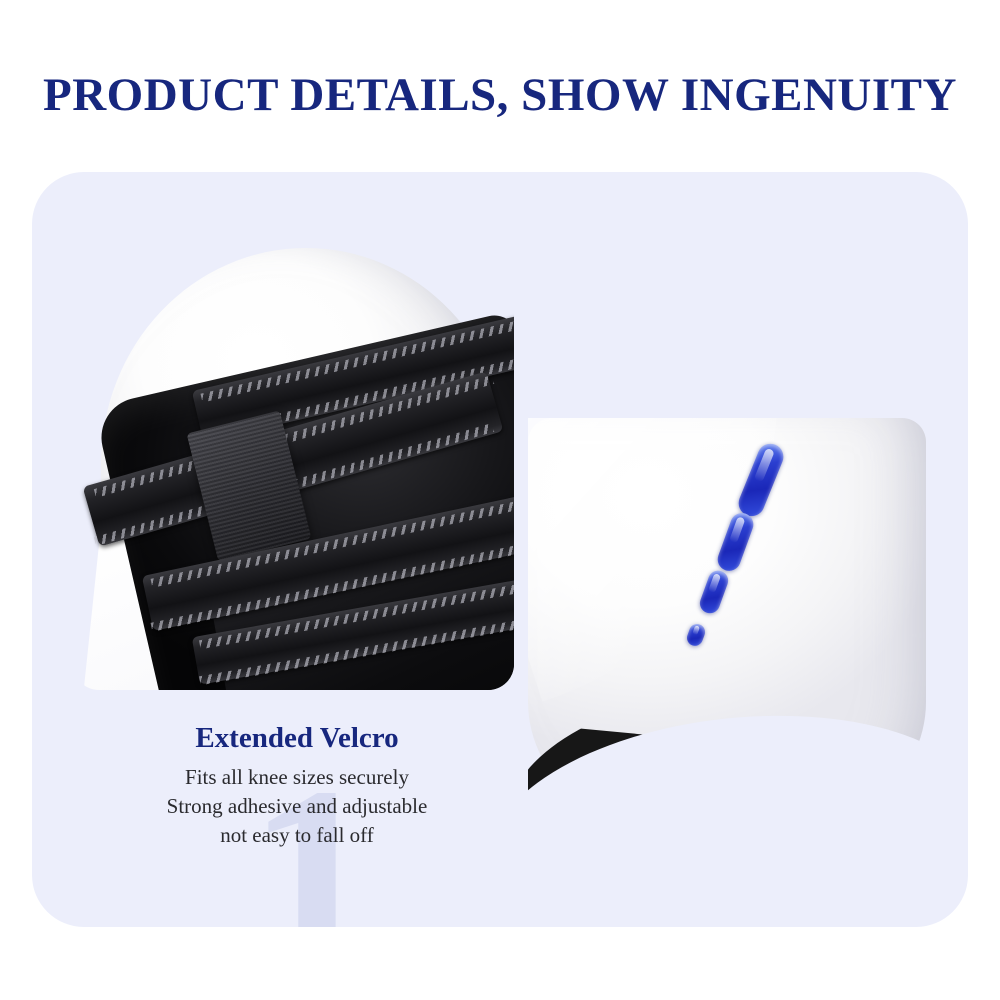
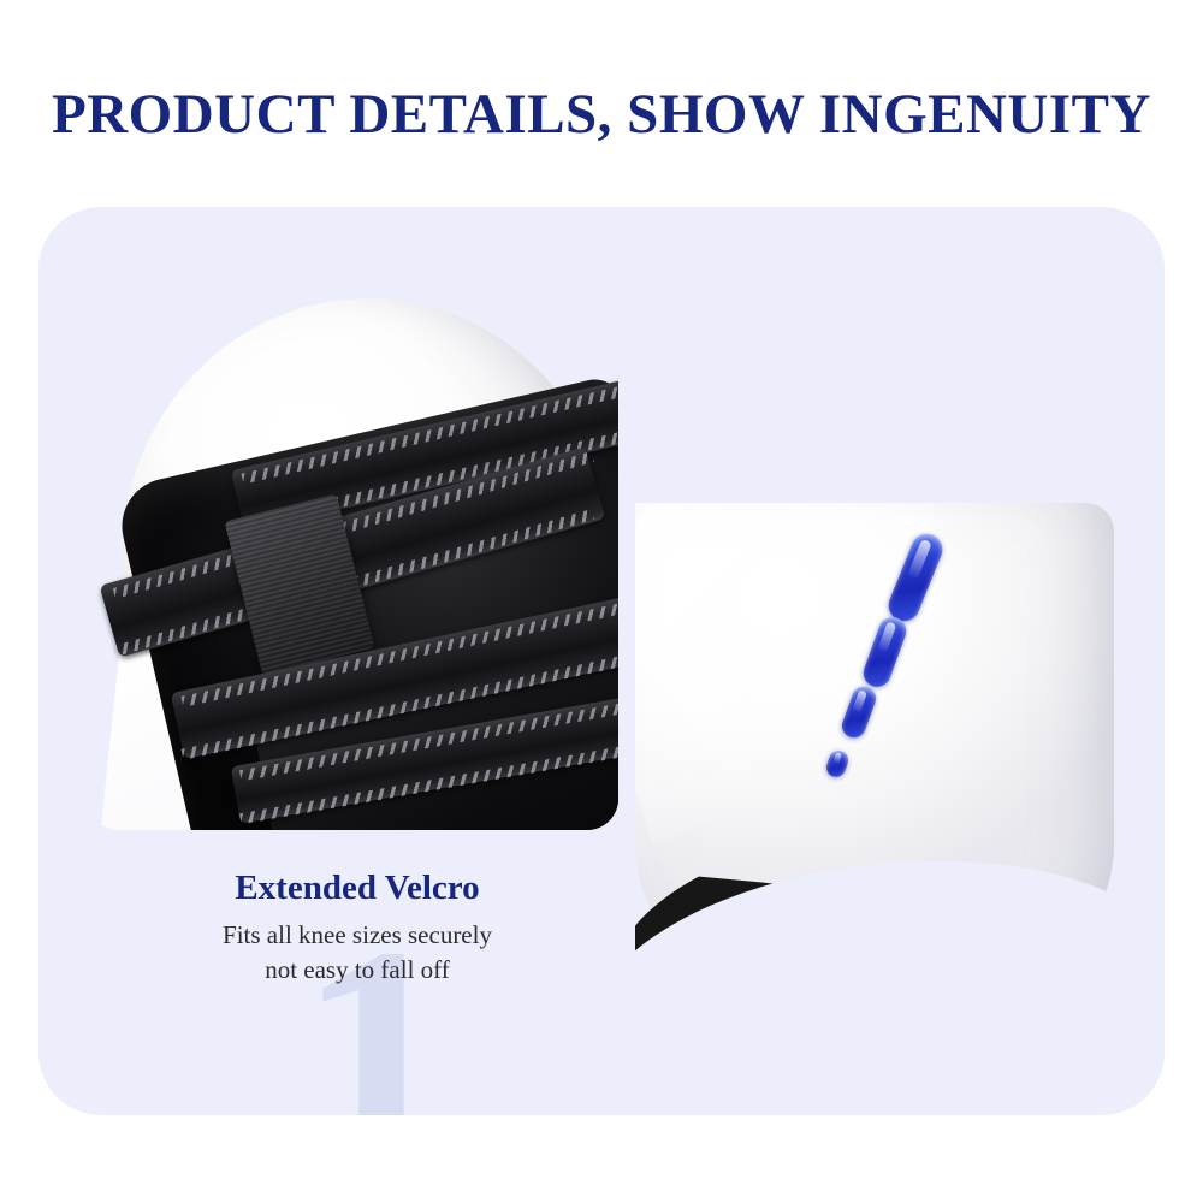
  PRODUCT DETAILS, SHOW INGENUITY
  1
  Extended Velcro
  Fits all knee sizes securely
- Strong adhesive and adjustable
  not easy to fall off
